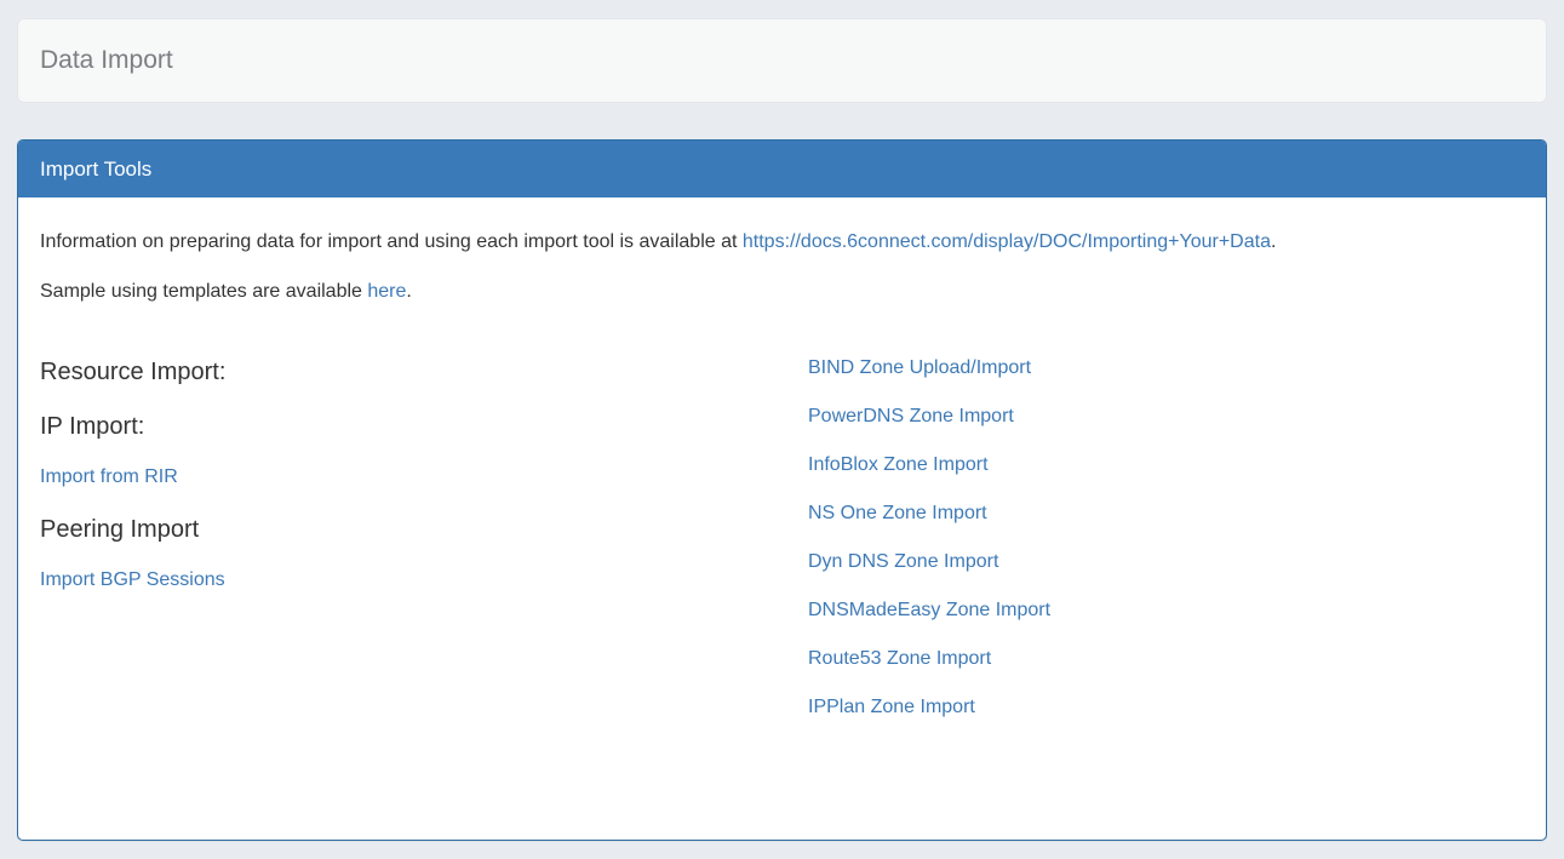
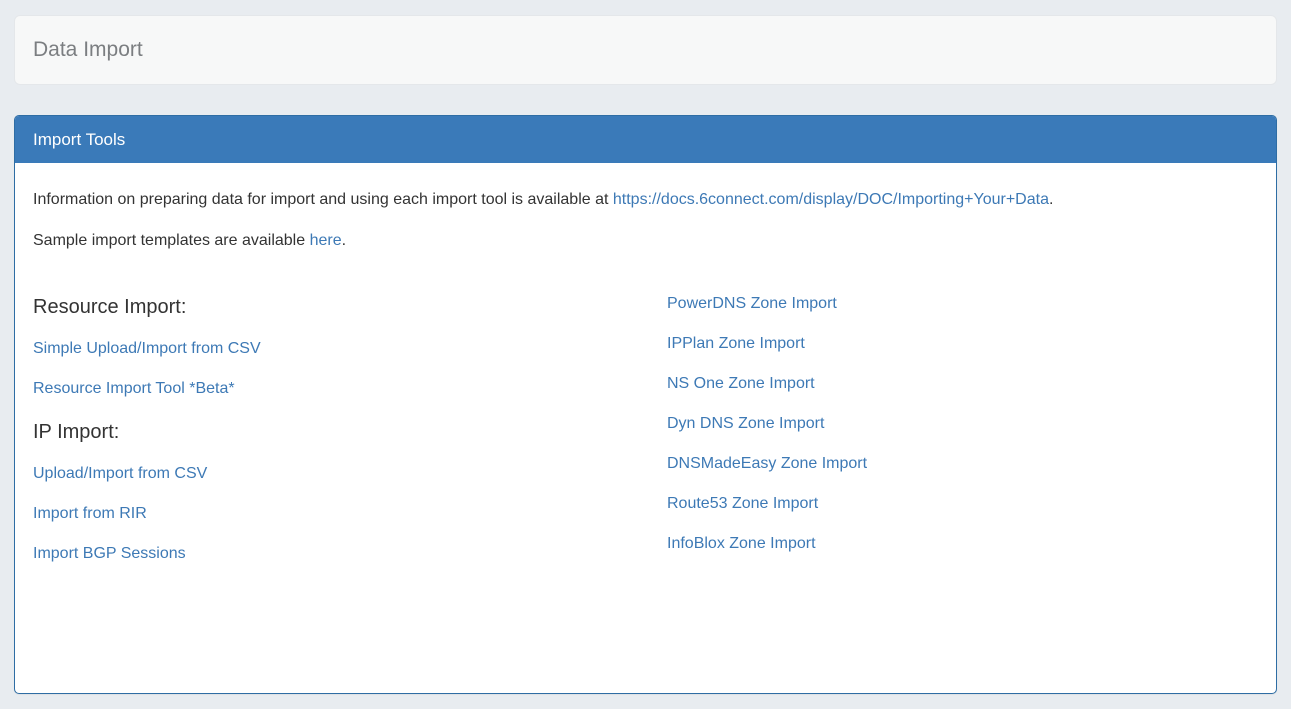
  Data Import
  Import Tools
  Information on preparing data for import and using each import tool is available at https://docs.6connect.com/display/DOC/Importing+Your+Data.
- Sample using templates are available here.
+ Sample import templates are available here.
  Resource Import:
+ Simple Upload/Import from CSV
+ Resource Import Tool *Beta*
  IP Import:
+ Upload/Import from CSV
  Import from RIR
- Peering Import
  Import BGP Sessions
- BIND Zone Upload/Import
  PowerDNS Zone Import
- InfoBlox Zone Import
+ IPPlan Zone Import
  NS One Zone Import
  Dyn DNS Zone Import
  DNSMadeEasy Zone Import
  Route53 Zone Import
- IPPlan Zone Import
+ InfoBlox Zone Import
